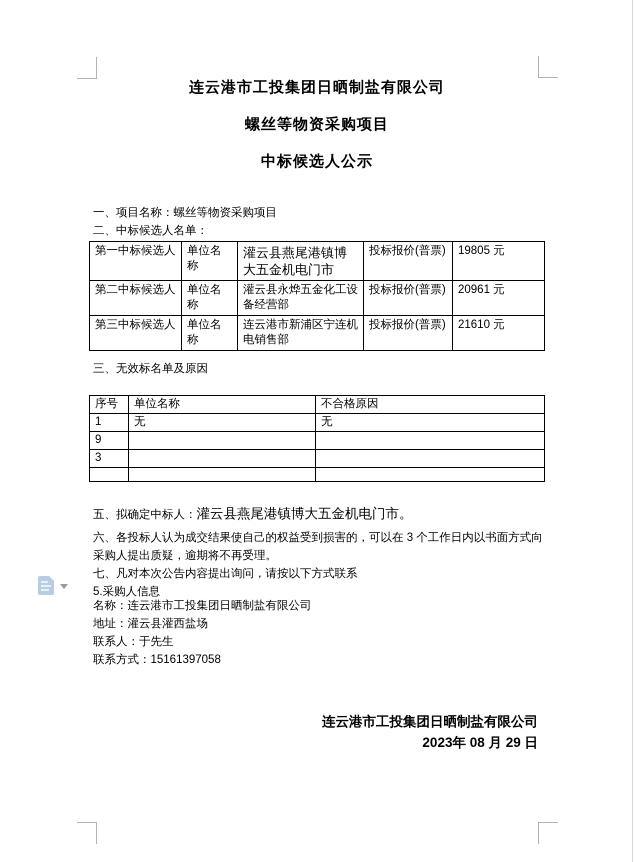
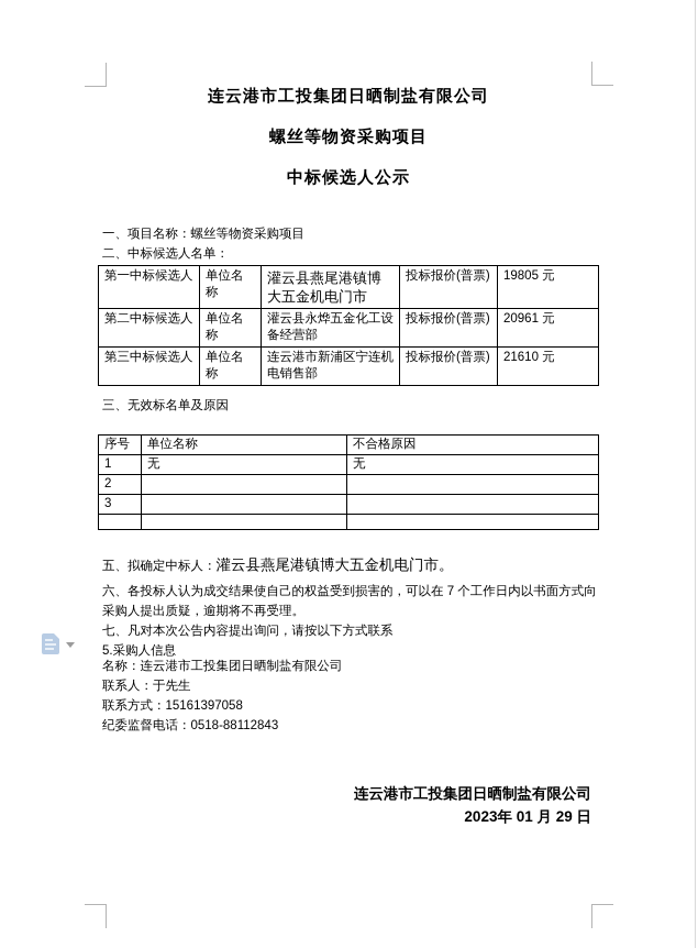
  连云港市工投集团日晒制盐有限公司
  螺丝等物资采购项目
  中标候选人公示
  一、项目名称：螺丝等物资采购项目
  二、中标候选人名单：
  第一中标候选人	单位名称	灌云县燕尾港镇博大五金机电门市	投标报价(普票)	19805 元
  第二中标候选人	单位名称	灌云县永烨五金化工设备经营部	投标报价(普票)	20961 元
  第三中标候选人	单位名称	连云港市新浦区宁连机电销售部	投标报价(普票)	21610 元
  三、无效标名单及原因
  序号	单位名称	不合格原因
  1	无	无
- 9
+ 2
  3
  五、拟确定中标人：灌云县燕尾港镇博大五金机电门市。
- 六、各投标人认为成交结果使自己的权益受到损害的，可以在 3 个工作日内以书面方式向采购人提出质疑，逾期将不再受理。
+ 六、各投标人认为成交结果使自己的权益受到损害的，可以在 7 个工作日内以书面方式向采购人提出质疑，逾期将不再受理。
  七、凡对本次公告内容提出询问，请按以下方式联系
  5.采购人信息
  名称：连云港市工投集团日晒制盐有限公司
- 地址：灌云县灌西盐场
  联系人：于先生
  联系方式：15161397058
+ 纪委监督电话：0518-88112843
  连云港市工投集团日晒制盐有限公司
- 2023年 08 月 29 日
+ 2023年 01 月 29 日
